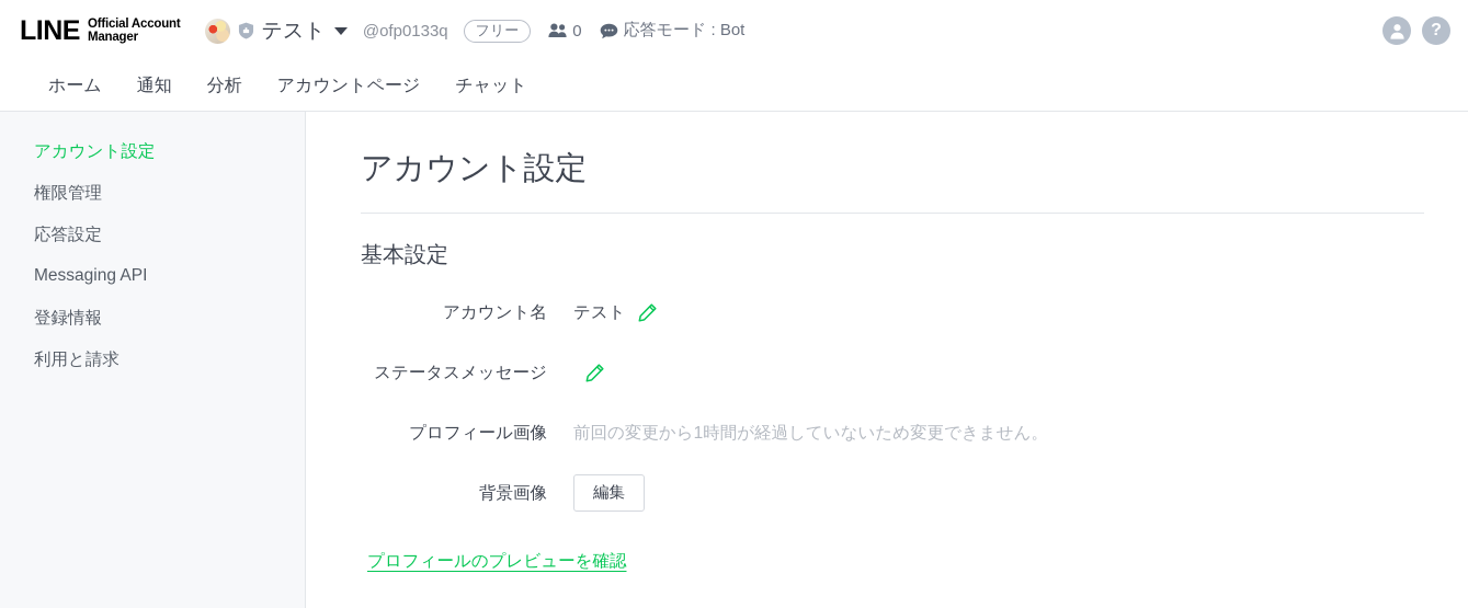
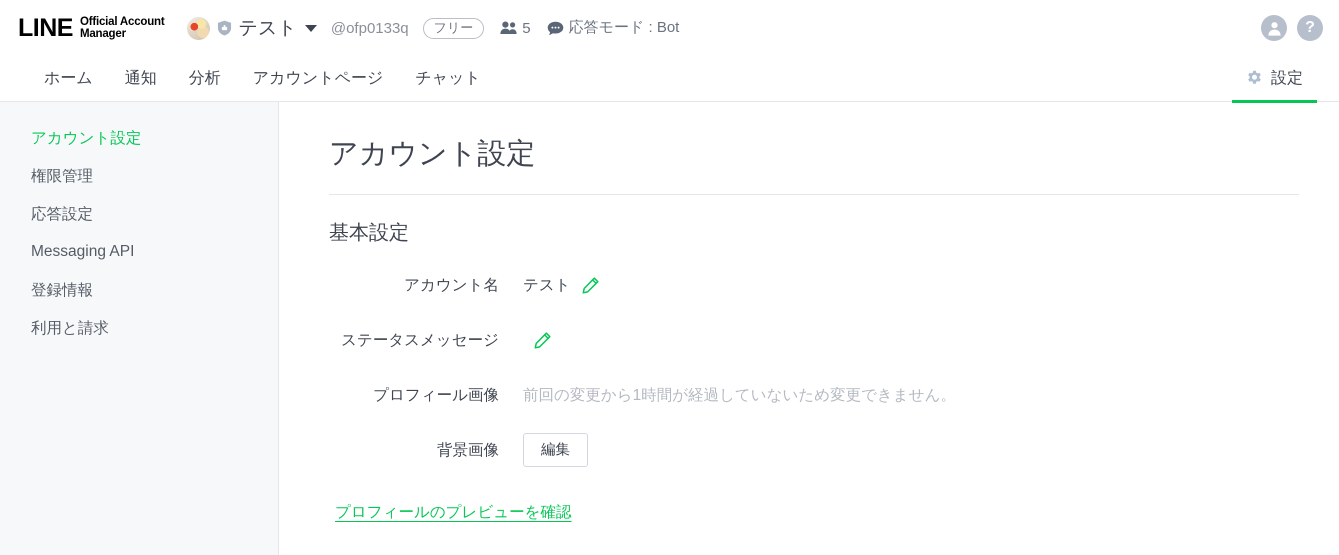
  LINE
  Official Account
  Manager
  テスト
  @ofp0133q
  フリー
- 0
+ 5
  応答モード : Bot
  ?
  ホーム
  通知
  分析
  アカウントページ
  チャット
+ 設定
  アカウント設定
  権限管理
  応答設定
  Messaging API
  登録情報
  利用と請求
  アカウント設定
  基本設定
  アカウント名
  テスト
  ステータスメッセージ
  プロフィール画像
  前回の変更から1時間が経過していないため変更できません。
  背景画像
  編集
  プロフィールのプレビューを確認
